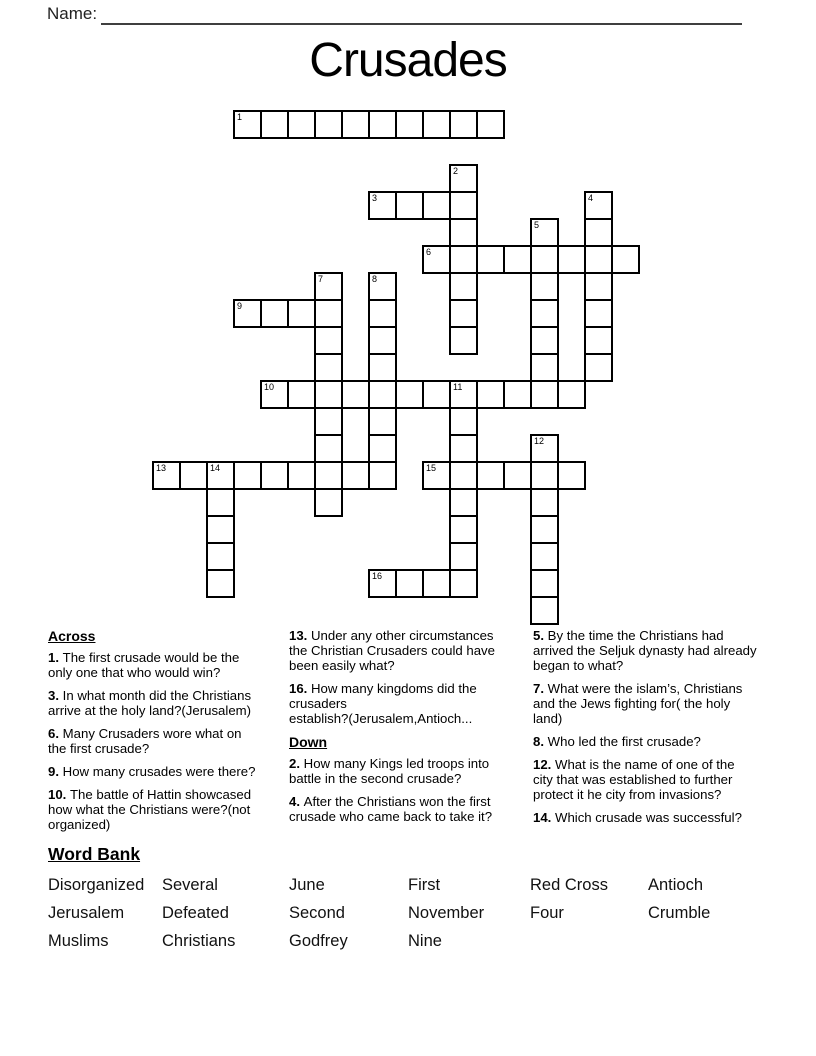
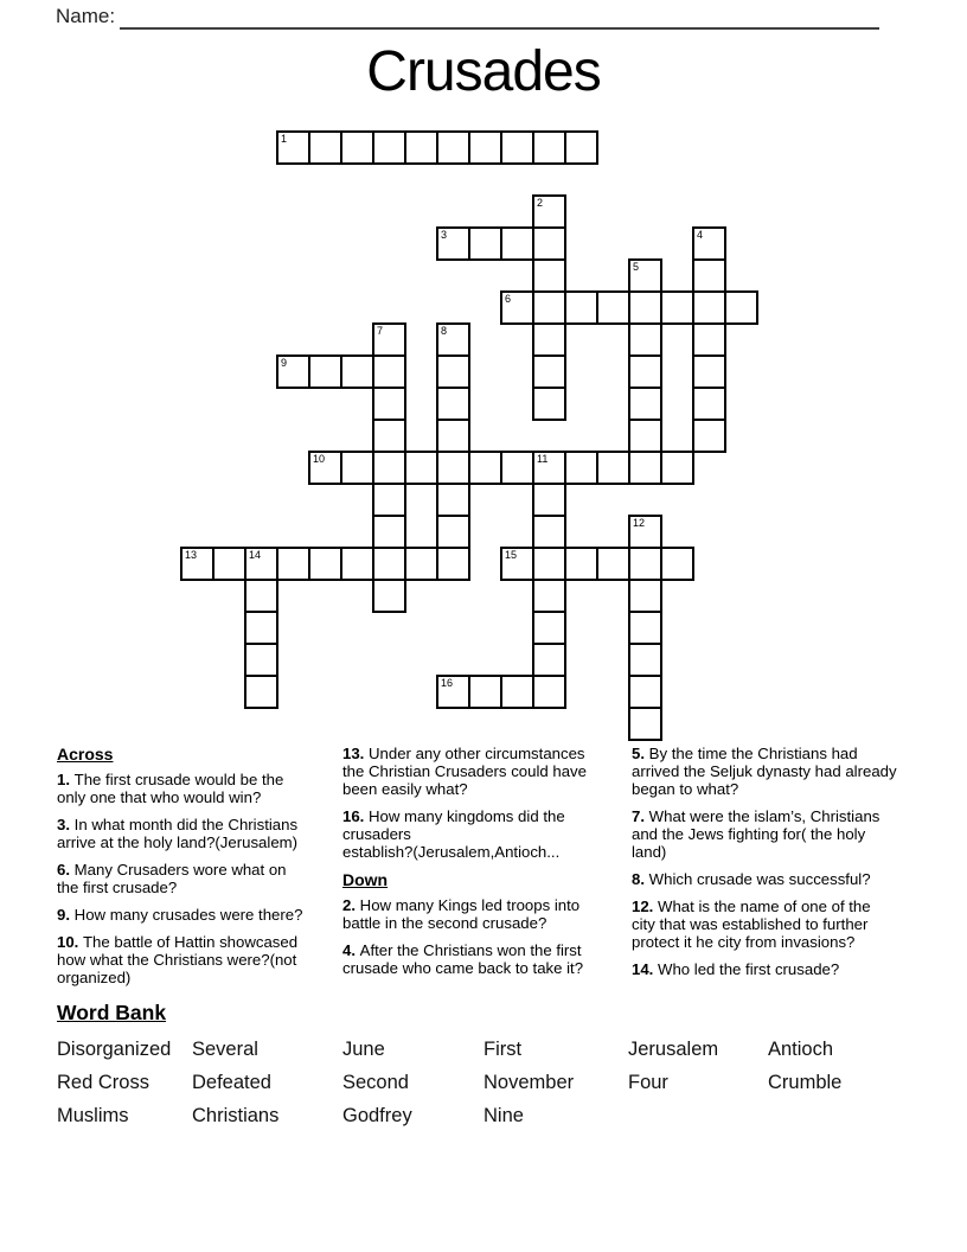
  Name:
  Crusades
  1
  2
  3
  4
  5
  6
  7
  8
  9
  10
  11
  12
  13
  14
  15
  16
  Across
  1. The first crusade would be the
  only one that who would win?
  3. In what month did the Christians
  arrive at the holy land?(Jerusalem)
  6. Many Crusaders wore what on
  the first crusade?
  9. How many crusades were there?
  10. The battle of Hattin showcased
  how what the Christians were?(not
  organized)
  13. Under any other circumstances
  the Christian Crusaders could have
  been easily what?
  16. How many kingdoms did the
  crusaders
  establish?(Jerusalem,Antioch...
  Down
  2. How many Kings led troops into
  battle in the second crusade?
  4. After the Christians won the first
  crusade who came back to take it?
  5. By the time the Christians had
  arrived the Seljuk dynasty had already
  began to what?
  7. What were the islam’s, Christians
  and the Jews fighting for( the holy
  land)
- 8. Who led the first crusade?
+ 8. Which crusade was successful?
  12. What is the name of one of the
  city that was established to further
  protect it he city from invasions?
- 14. Which crusade was successful?
+ 14. Who led the first crusade?
  Word Bank
  Disorganized
- Jerusalem
+ Red Cross
  Muslims
  Several
  Defeated
  Christians
  June
  Second
  Godfrey
  First
  November
  Nine
- Red Cross
+ Jerusalem
  Four
  Antioch
  Crumble
